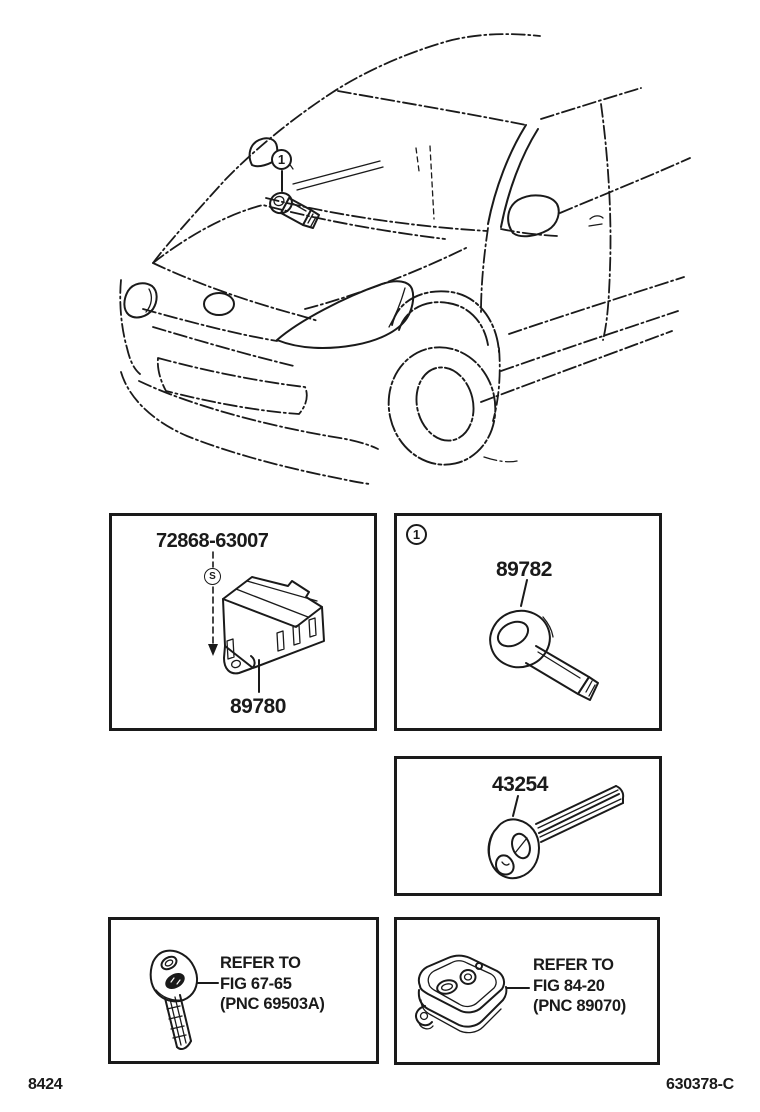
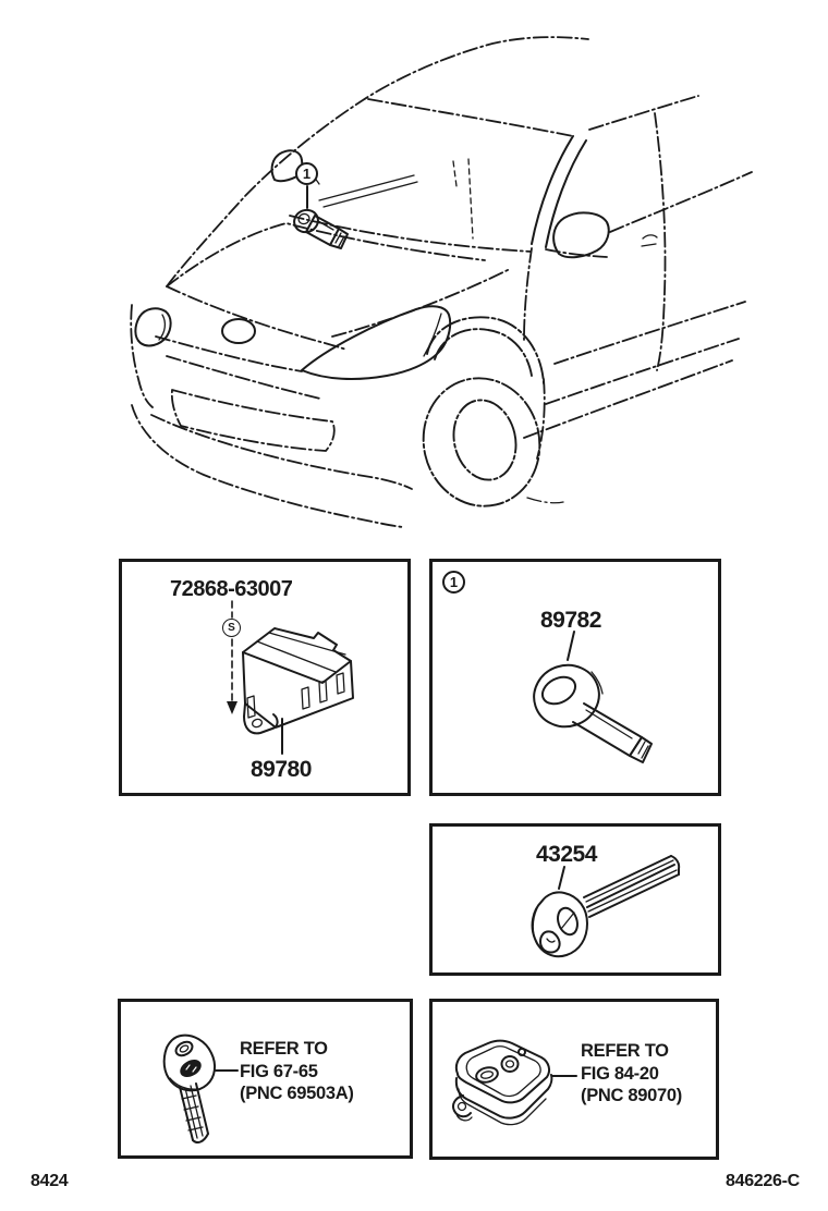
  1
  1
  S
  72868-63007
  89780
  89782
  43254
  REFER TO
  FIG 67-65
  (PNC 69503A)
  REFER TO
  FIG 84-20
  (PNC 89070)
  8424
- 630378-C
+ 846226-C
